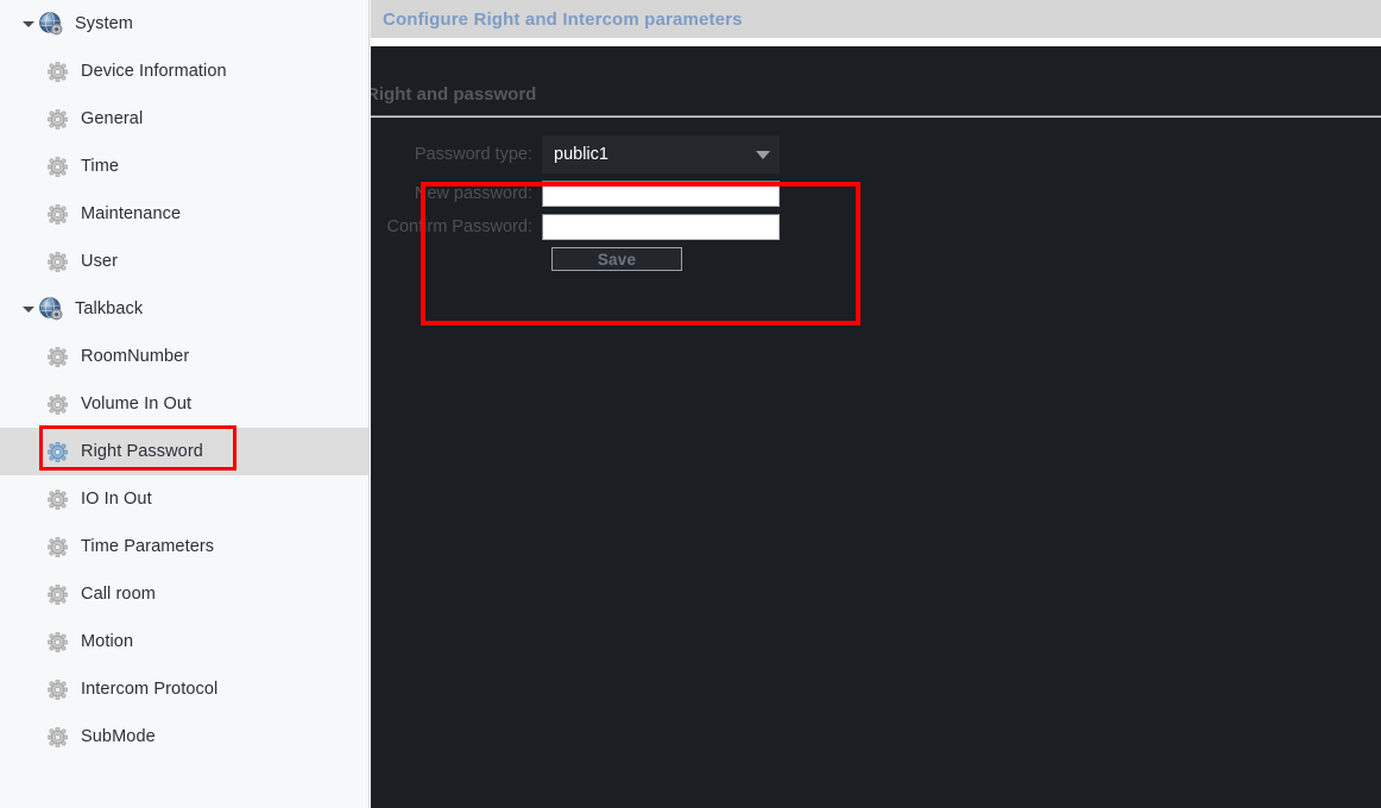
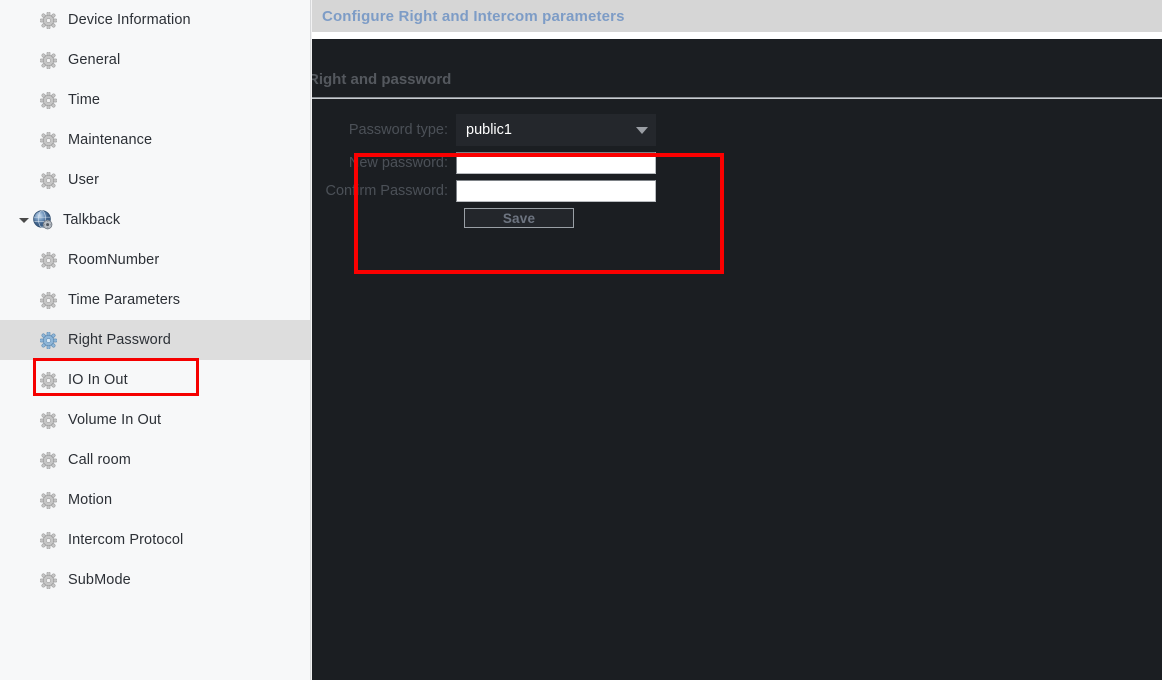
- System
  Device Information
  General
  Time
  Maintenance
  User
  Talkback
  RoomNumber
- Volume In Out
+ Time Parameters
  Right Password
  IO In Out
- Time Parameters
+ Volume In Out
  Call room
  Motion
  Intercom Protocol
  SubMode
  Configure Right and Intercom parameters
  Right and password
  Password type:
  public1
  New password:
  Confirm Password:
  Save
